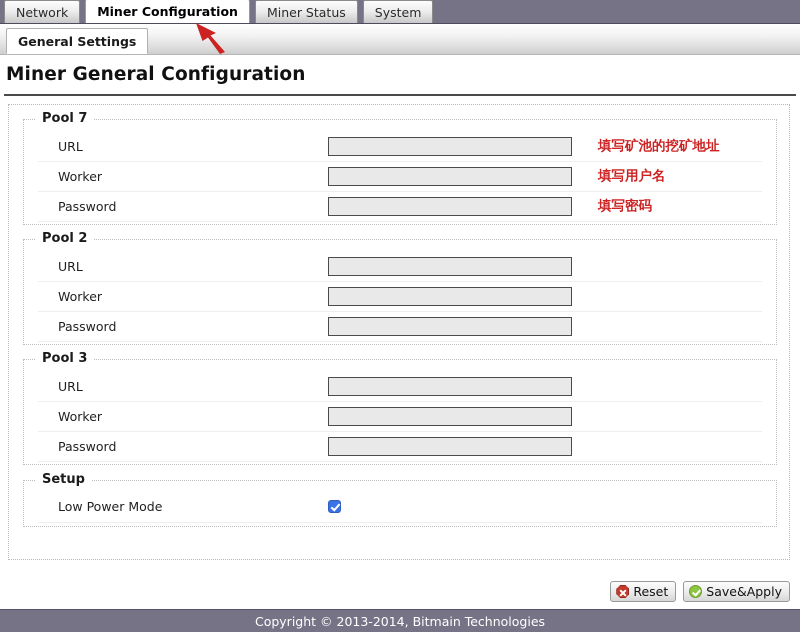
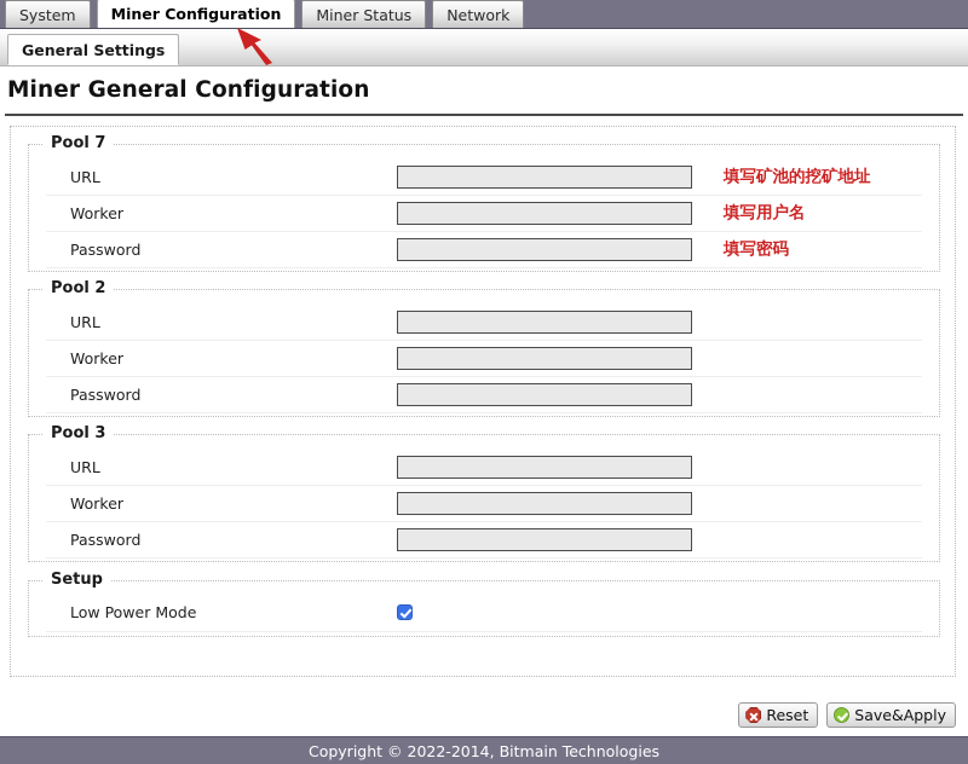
- Network
+ System
  Miner Configuration
  Miner Status
- System
+ Network
  General Settings
  Miner General Configuration
  Pool 7
  URL
  填写矿池的挖矿地址
  Worker
  填写用户名
  Password
  填写密码
  Pool 2
  URL
  Worker
  Password
  Pool 3
  URL
  Worker
  Password
  Setup
  Low Power Mode
  Reset
  Save&Apply
- Copyright © 2013-2014, Bitmain Technologies
+ Copyright © 2022-2014, Bitmain Technologies
